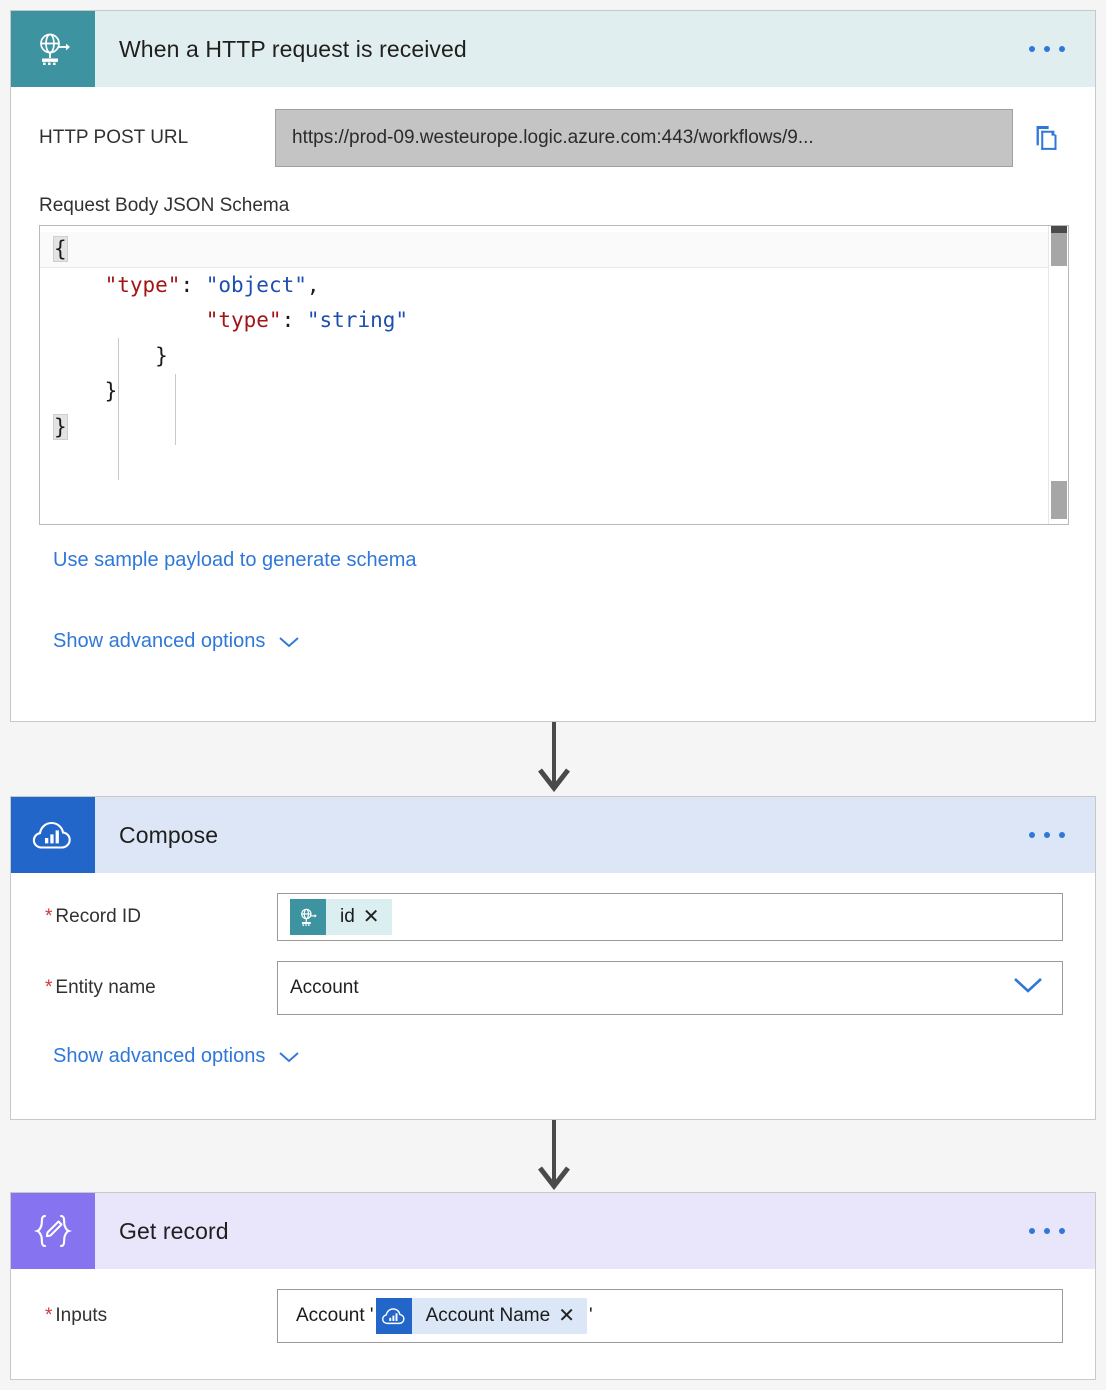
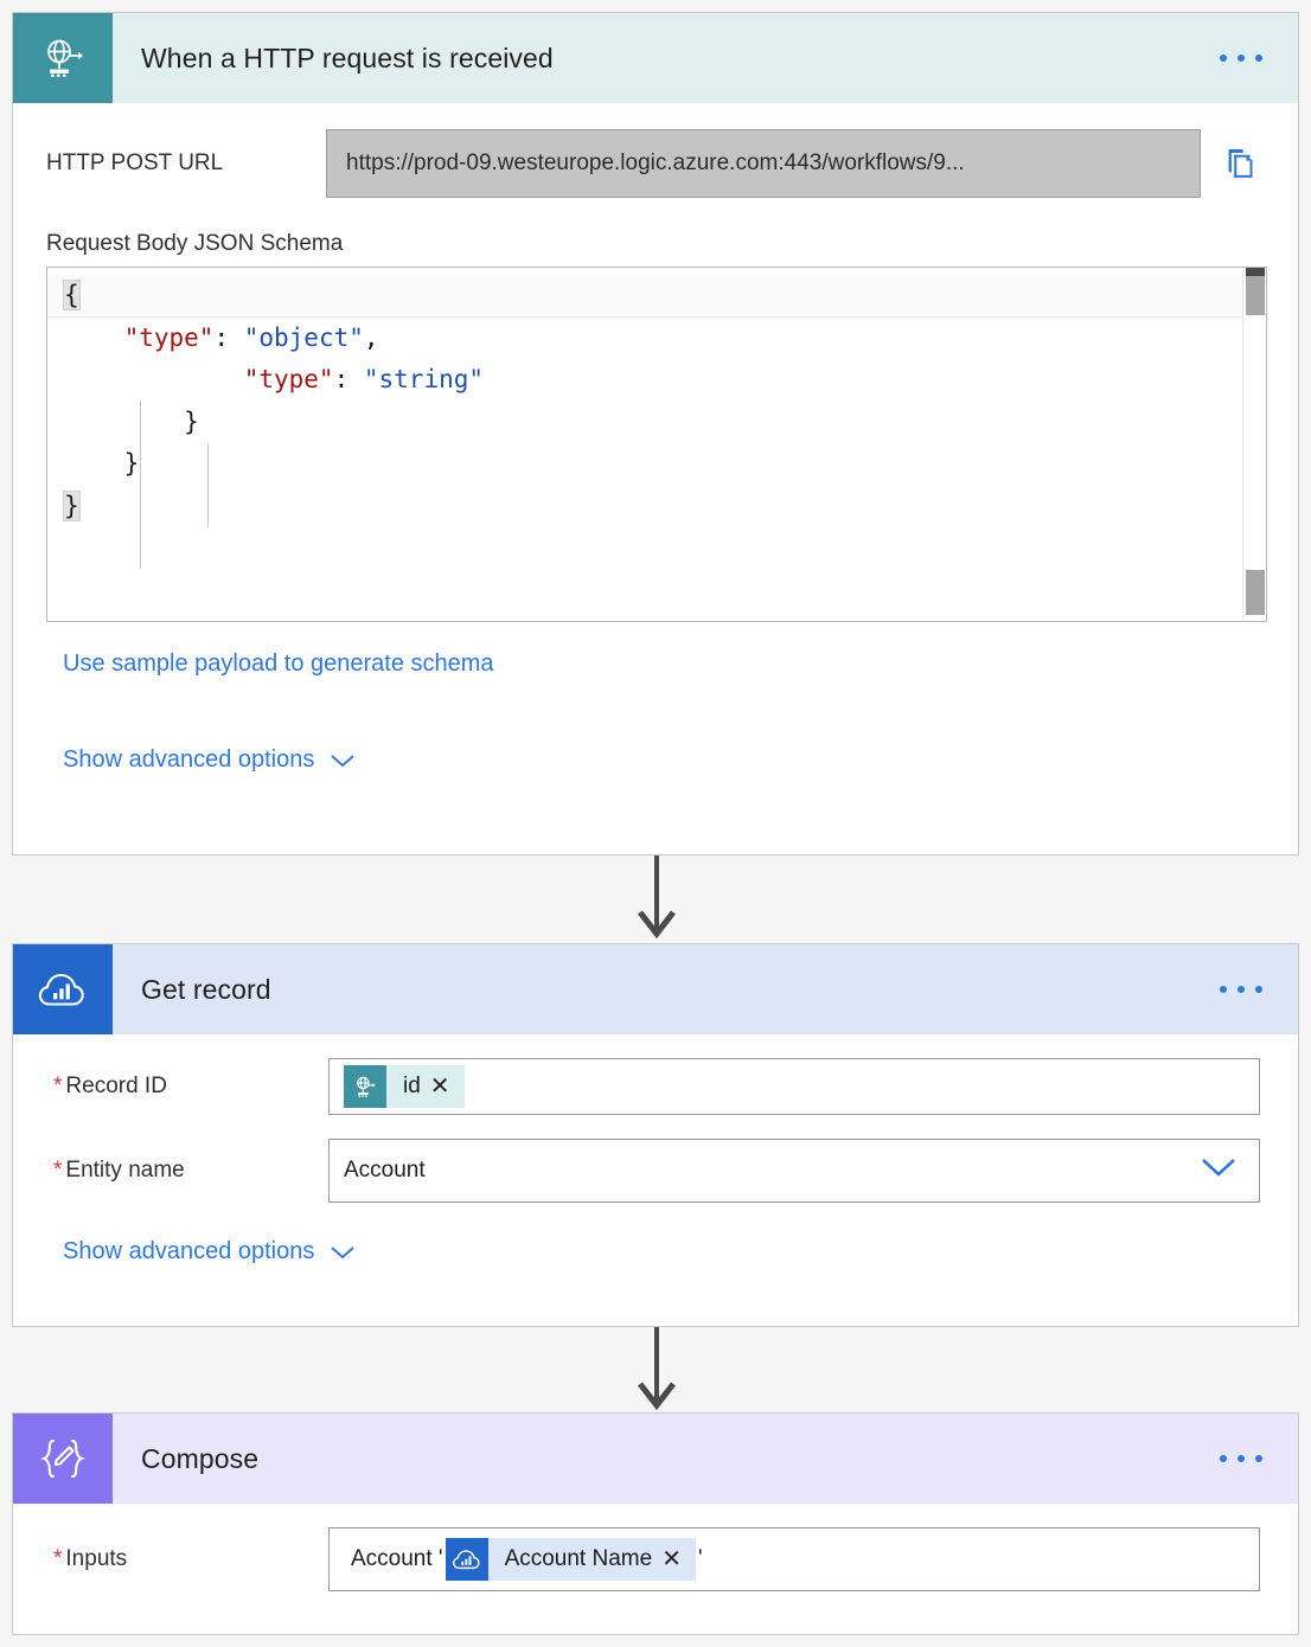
  When a HTTP request is received
  HTTP POST URL
  https://prod-09.westeurope.logic.azure.com:443/workflows/9...
  Request Body JSON Schema
  {
  "type": "object",
  "type": "string"
  }
  }
  }
  Use sample payload to generate schema
  Show advanced options
- Compose
+ Get record
  *
  Record ID
  id
  ✕
  *
  Entity name
  Account
  Show advanced options
- Get record
+ Compose
  *
  Inputs
  Account '
  Account Name
  ✕
  '
